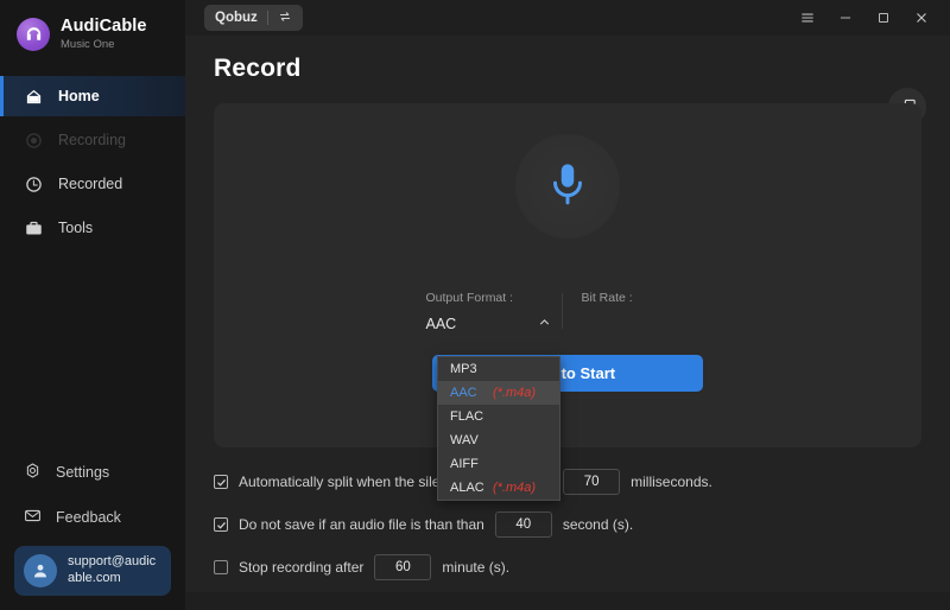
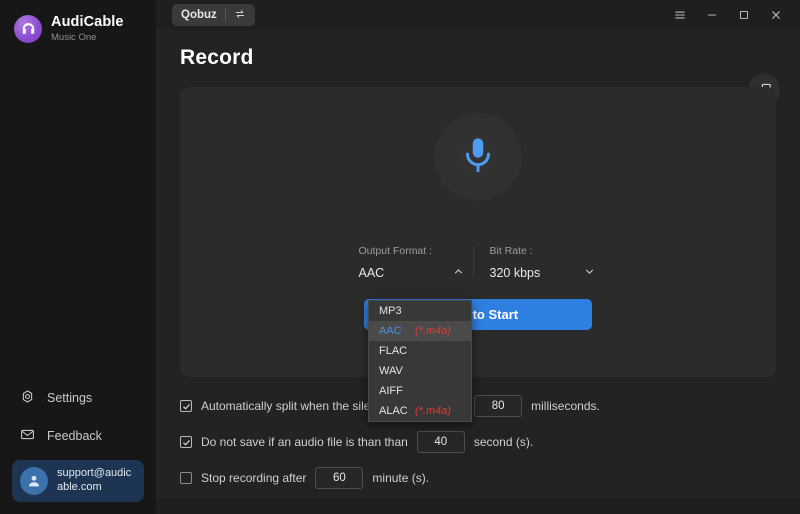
  AudiCable
  Music One
- Home
- Recording
- Recorded
- Tools
  Settings
  Feedback
  support@audicable.com
  Qobuz
  Record
  Output Format :
  AAC
  Bit Rate :
+ 320 kbps
- 70
+ 80
  milliseconds.
  Do not save if an audio file is than than
  40
  second (s).
  Stop recording after
  60
  minute (s).
  MP3
  AAC
  (*.m4a)
  FLAC
  WAV
  AIFF
  ALAC
  (*.m4a)
